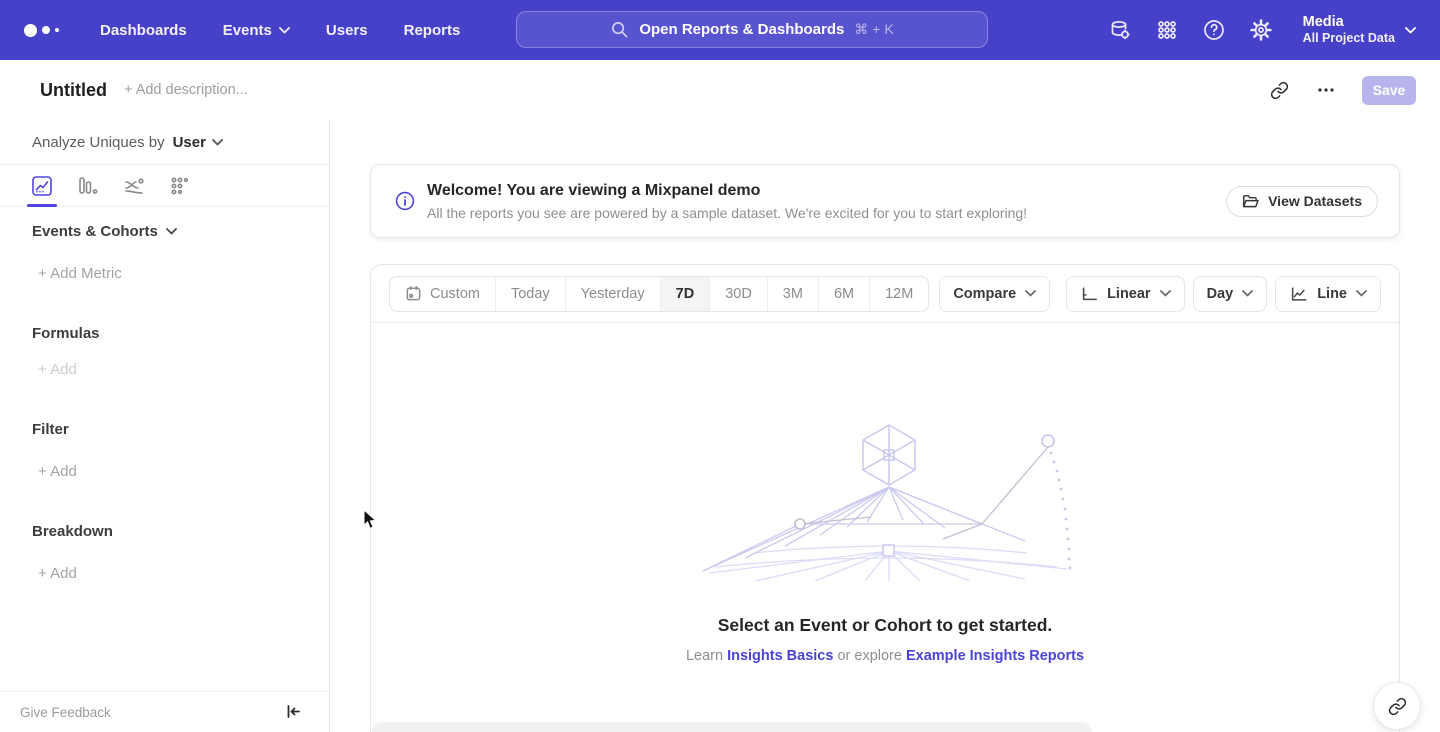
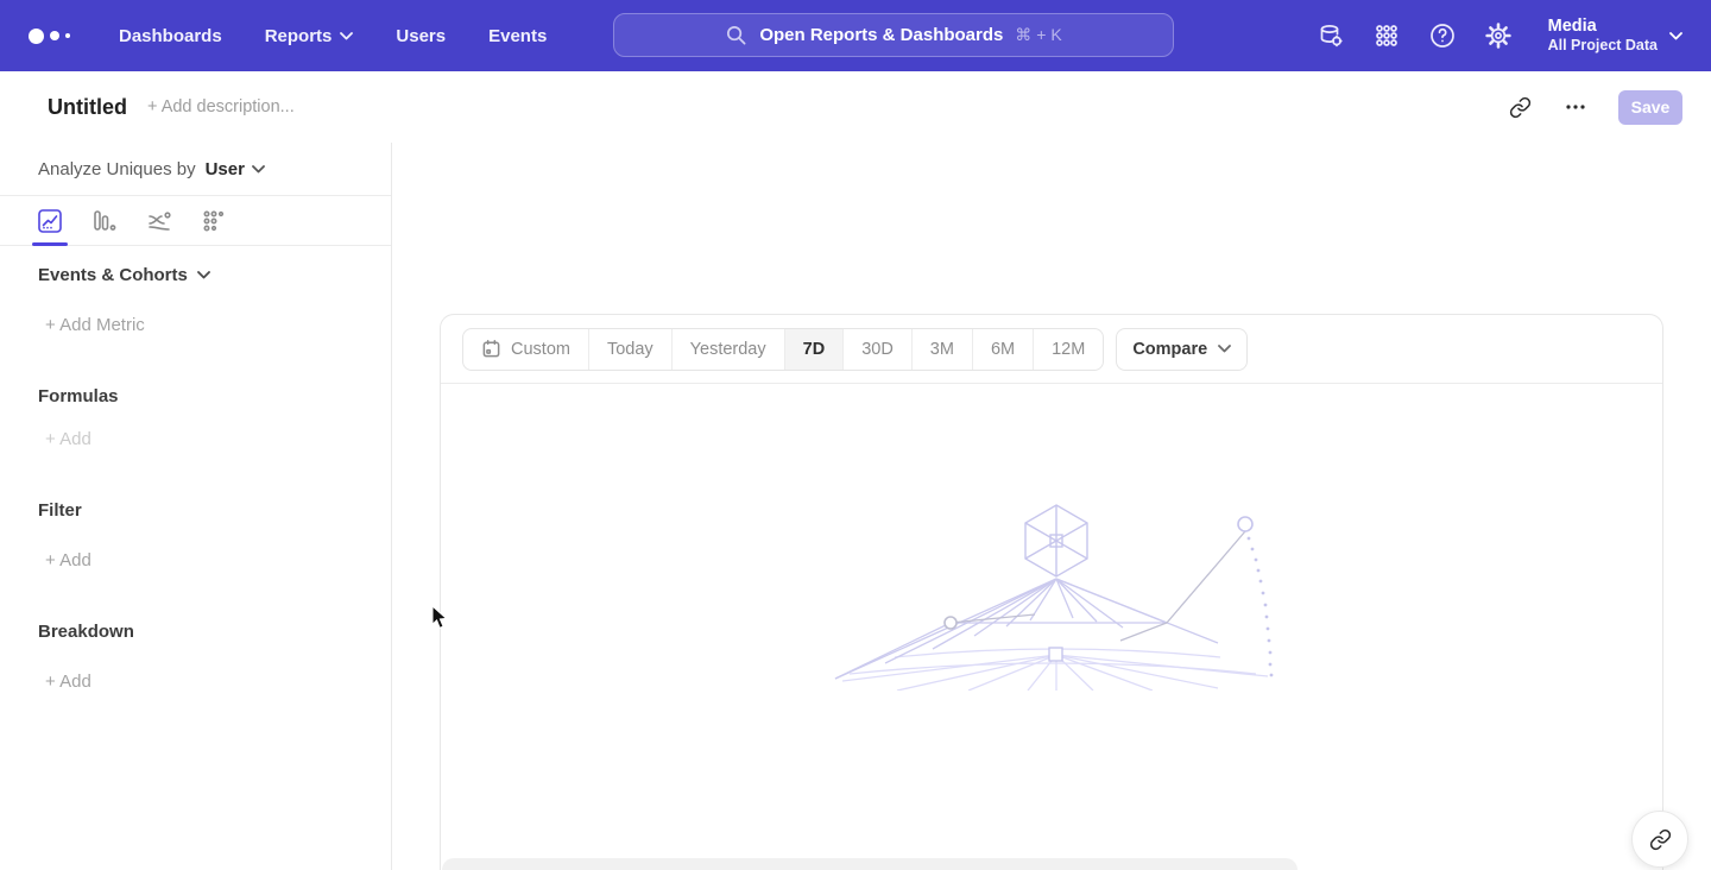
  Dashboards
- Events
+ Reports
  Users
- Reports
+ Events
  Open Reports & Dashboards
  ⌘ + K
  Media
  All Project Data
  Untitled
  + Add description...
  Save
  Analyze Uniques by
  User
  Events & Cohorts
  + Add Metric
  Formulas
  + Add
  Filter
  + Add
  Breakdown
  + Add
- Give Feedback
- Welcome! You are viewing a Mixpanel demo
- All the reports you see are powered by a sample dataset. We're excited for you to start exploring!
- View Datasets
  Custom
  Today
  Yesterday
  7D
  30D
  3M
  6M
  12M
  Compare
- Linear
- Day
- Line
- Select an Event or Cohort to get started.
- Learn Insights Basics or explore Example Insights Reports
